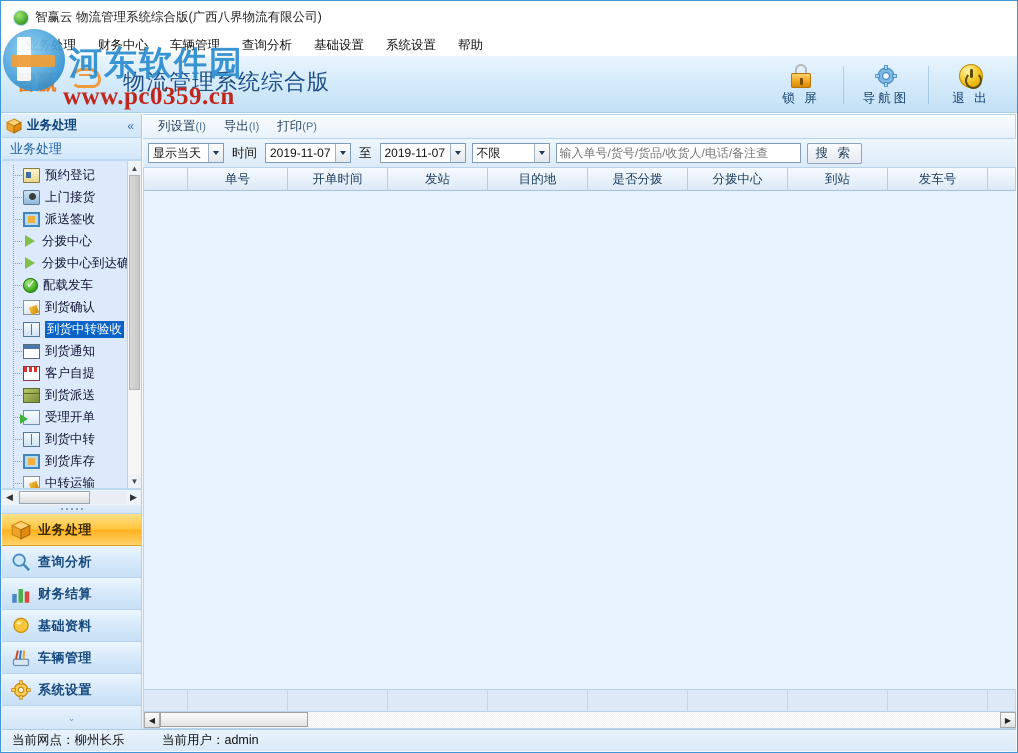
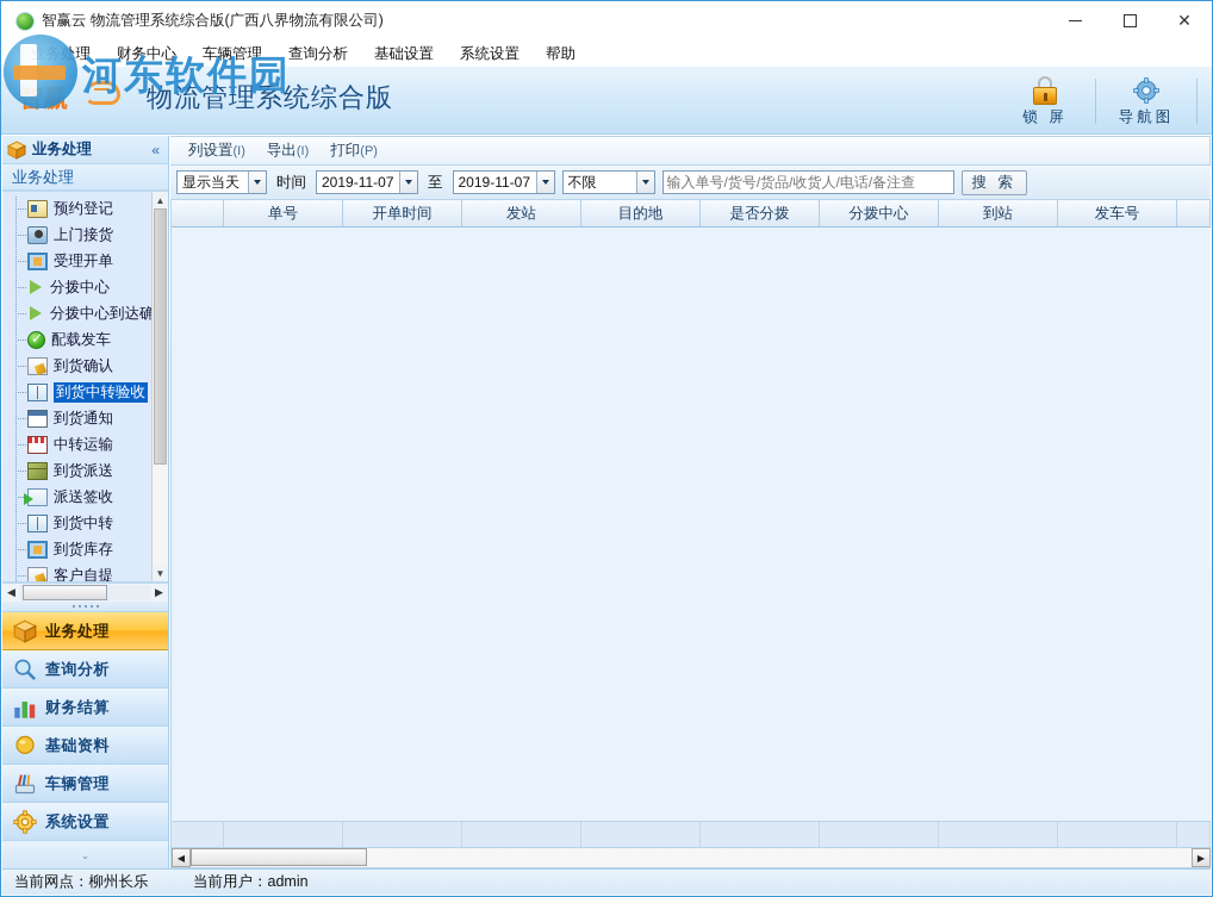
  智赢云 物流管理系统综合版(广西八界物流有限公司)
+ ✕
  财务中心
  车辆管理
  查询分析
  基础设置
  系统设置
  帮助
  物流管理系统综合版
  锁 屏
  导航图
- 退 出
  业务处理
  «
  业务处理
  预约登记
  上门接货
- 派送签收
+ 受理开单
  分拨中心
  分拨中心到达确
  配载发车
  到货确认
  到货中转验收
  到货通知
- 客户自提
+ 中转运输
  到货派送
- 受理开单
+ 派送签收
  到货中转
  到货库存
- 中转运输
+ 客户自提
  ▲
  ▼
  ◀
  ▶
  业务处理
  查询分析
  财务结算
  基础资料
  车辆管理
  系统设置
  ⌄
  列设置(I)
  导出(I)
  打印(P)
  显示当天
  时间
  2019-11-07
  至
  2019-11-07
  不限
  输入单号/货号/货品/收货人/电话/备注查
  搜 索
  单号
  开单时间
  发站
  目的地
  是否分拨
  分拨中心
  到站
  发车号
  ◀
  ▶
  当前网点：柳州长乐
  当前用户：admin
  河东软件园
- www.pc0359.cn
